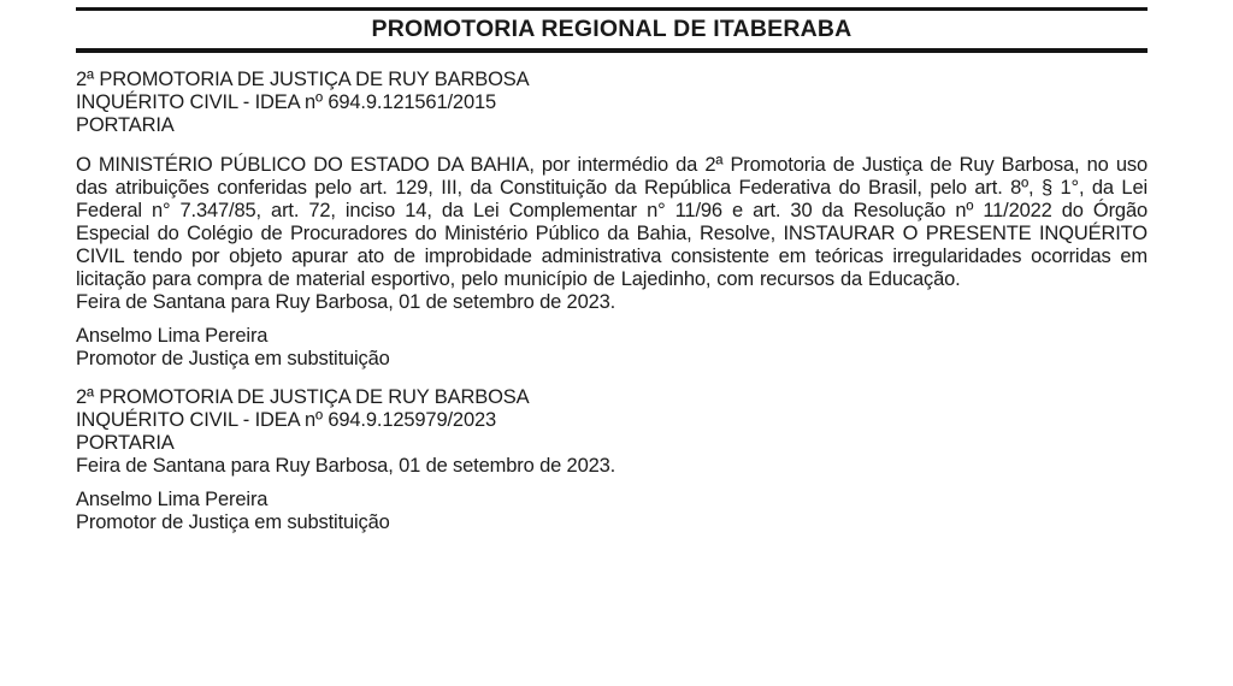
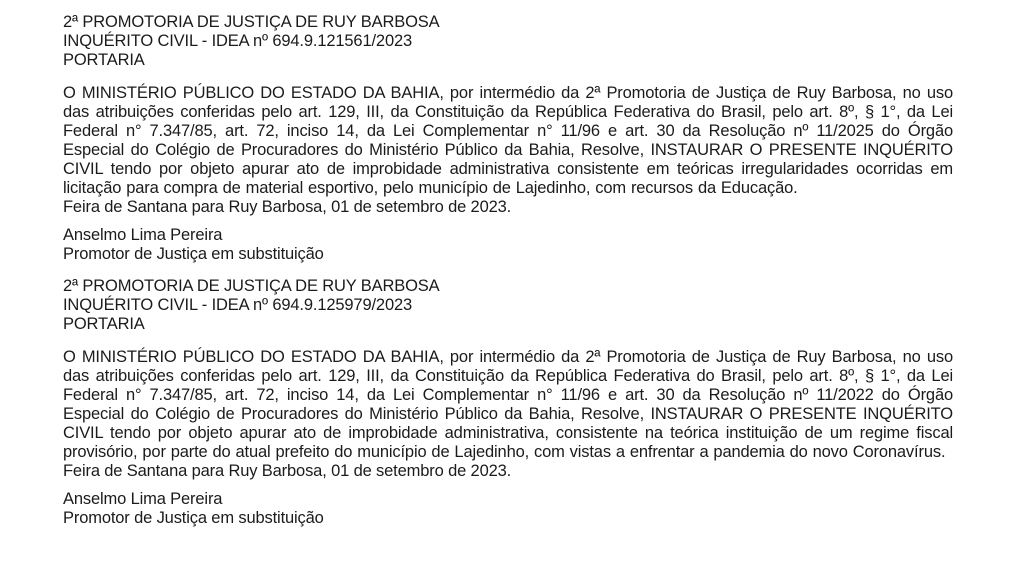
- PROMOTORIA REGIONAL DE ITABERABA
  2ª PROMOTORIA DE JUSTIÇA DE RUY BARBOSA
- INQUÉRITO CIVIL - IDEA nº 694.9.121561/2015
+ INQUÉRITO CIVIL - IDEA nº 694.9.121561/2023
  PORTARIA
- O MINISTÉRIO PÚBLICO DO ESTADO DA BAHIA, por intermédio da 2ª Promotoria de Justiça de Ruy Barbosa, no uso das atribuições conferidas pelo art. 129, III, da Constituição da República Federativa do Brasil, pelo art. 8º, § 1°, da Lei Federal n° 7.347/85, art. 72, inciso 14, da Lei Complementar n° 11/96 e art. 30 da Resolução nº 11/2022 do Órgão Especial do Colégio de Procuradores do Ministério Público da Bahia, Resolve, INSTAURAR O PRESENTE INQUÉRITO CIVIL tendo por objeto apurar ato de improbidade administrativa consistente em teóricas irregularidades ocorridas em licitação para compra de material esportivo, pelo município de Lajedinho, com recursos da Educação.
+ O MINISTÉRIO PÚBLICO DO ESTADO DA BAHIA, por intermédio da 2ª Promotoria de Justiça de Ruy Barbosa, no uso das atribuições conferidas pelo art. 129, III, da Constituição da República Federativa do Brasil, pelo art. 8º, § 1°, da Lei Federal n° 7.347/85, art. 72, inciso 14, da Lei Complementar n° 11/96 e art. 30 da Resolução nº 11/2025 do Órgão Especial do Colégio de Procuradores do Ministério Público da Bahia, Resolve, INSTAURAR O PRESENTE INQUÉRITO CIVIL tendo por objeto apurar ato de improbidade administrativa consistente em teóricas irregularidades ocorridas em licitação para compra de material esportivo, pelo município de Lajedinho, com recursos da Educação.
  Feira de Santana para Ruy Barbosa, 01 de setembro de 2023.
  Anselmo Lima Pereira
  Promotor de Justiça em substituição
  2ª PROMOTORIA DE JUSTIÇA DE RUY BARBOSA
  INQUÉRITO CIVIL - IDEA nº 694.9.125979/2023
  PORTARIA
+ O MINISTÉRIO PÚBLICO DO ESTADO DA BAHIA, por intermédio da 2ª Promotoria de Justiça de Ruy Barbosa, no uso das atribuições conferidas pelo art. 129, III, da Constituição da República Federativa do Brasil, pelo art. 8º, § 1°, da Lei Federal n° 7.347/85, art. 72, inciso 14, da Lei Complementar n° 11/96 e art. 30 da Resolução nº 11/2022 do Órgão Especial do Colégio de Procuradores do Ministério Público da Bahia, Resolve, INSTAURAR O PRESENTE INQUÉRITO CIVIL tendo por objeto apurar ato de improbidade administrativa, consistente na teórica instituição de um regime fiscal provisório, por parte do atual prefeito do município de Lajedinho, com vistas a enfrentar a pandemia do novo Coronavírus.
  Feira de Santana para Ruy Barbosa, 01 de setembro de 2023.
  Anselmo Lima Pereira
  Promotor de Justiça em substituição
